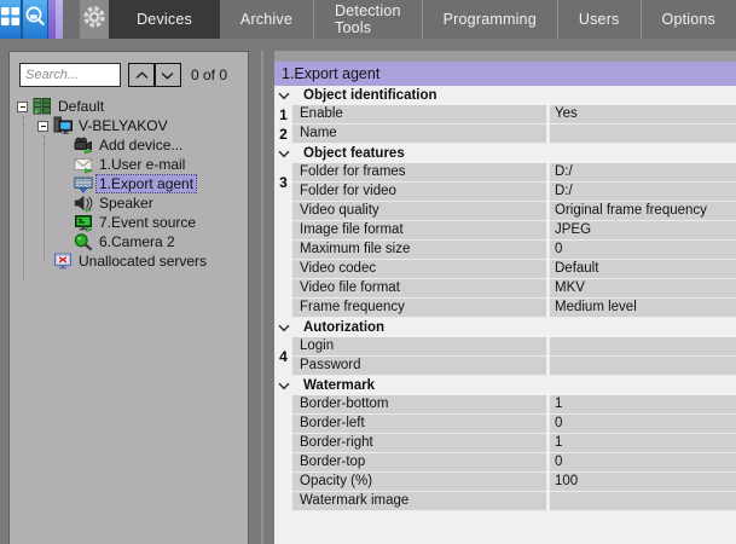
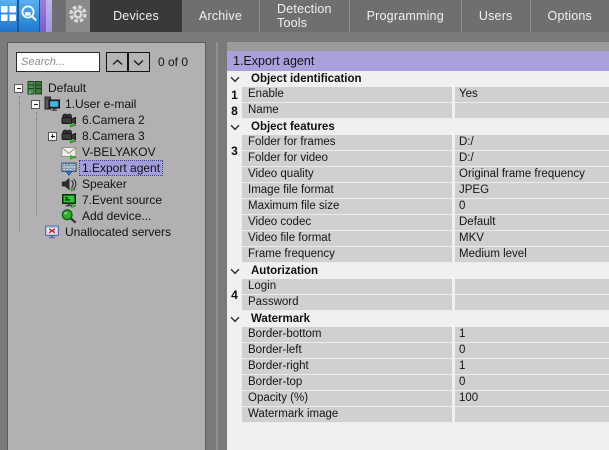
  Devices
  Archive
  Detection Tools
  Programming
  Users
  Options
  Search...
  0 of 0
  Default
- V-BELYAKOV
+ 1.User e-mail
- Add device...
+ 6.Camera 2
+ 8.Camera 3
- 1.User e-mail
+ V-BELYAKOV
  1.Export agent
  Speaker
  7.Event source
- 6.Camera 2
+ Add device...
  Unallocated servers
  1.Export agent
  Object identification
  1
  Enable
  Yes
- 2
+ 8
  Name
  Object features
  3
  Folder for frames
  D:/
  Folder for video
  D:/
  Video quality
  Original frame frequency
  Image file format
  JPEG
  Maximum file size
  0
  Video codec
  Default
  Video file format
  MKV
  Frame frequency
  Medium level
  Autorization
  4
  Login
  Password
  Watermark
  Border-bottom
  1
  Border-left
  0
  Border-right
  1
  Border-top
  0
  Opacity (%)
  100
  Watermark image
